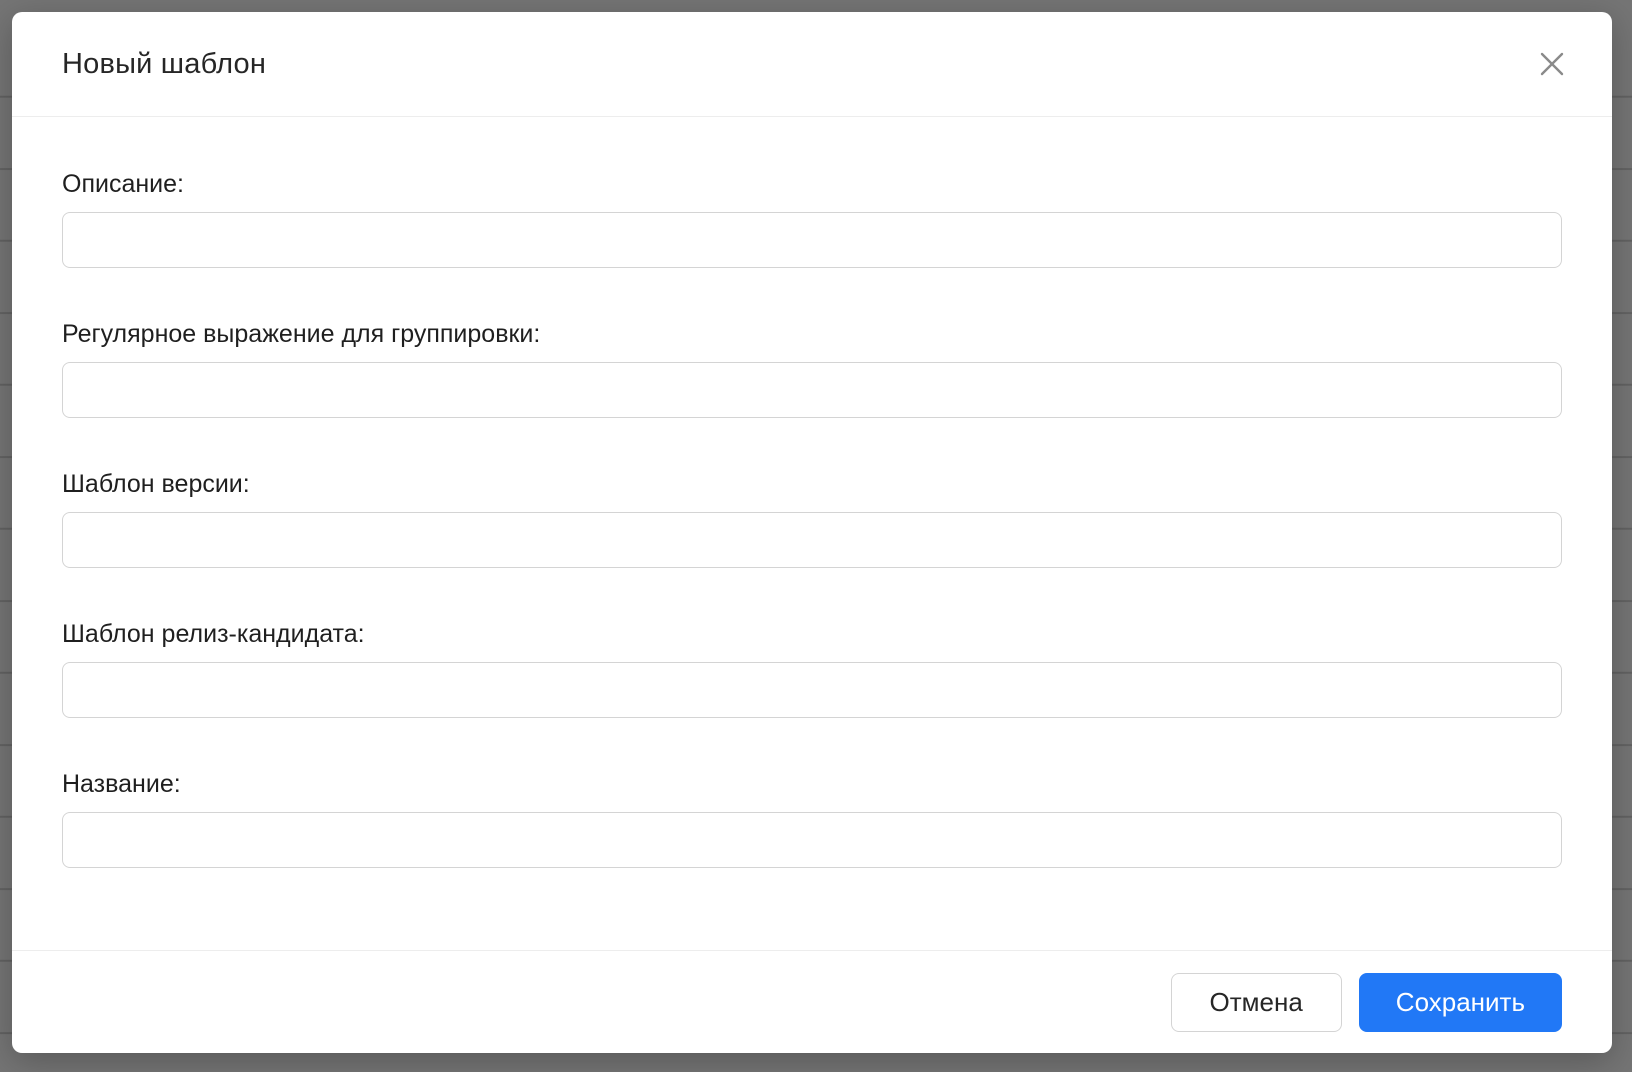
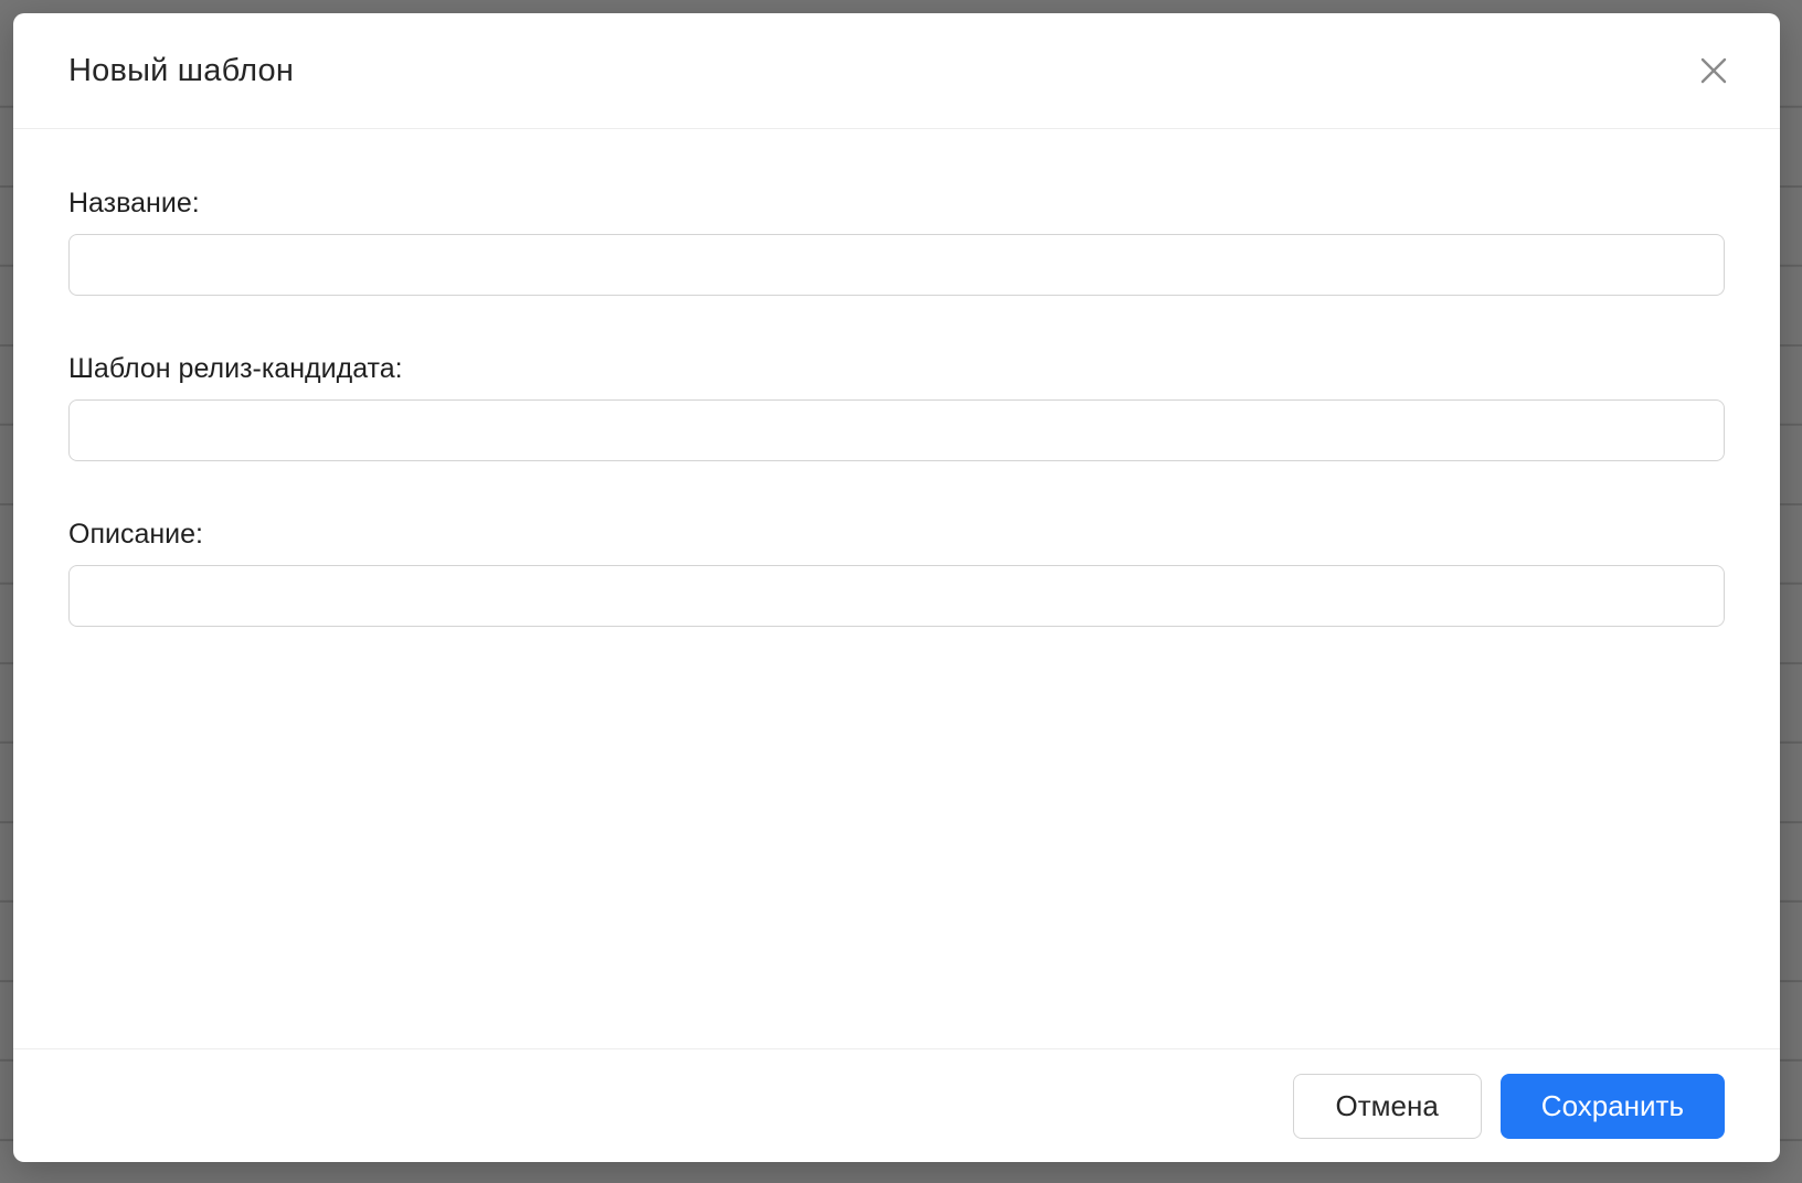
  Новый шаблон
- Описание:
+ Название:
- Регулярное выражение для группировки:
- Шаблон версии:
  Шаблон релиз-кандидата:
- Название:
+ Описание:
  Отмена
  Сохранить
